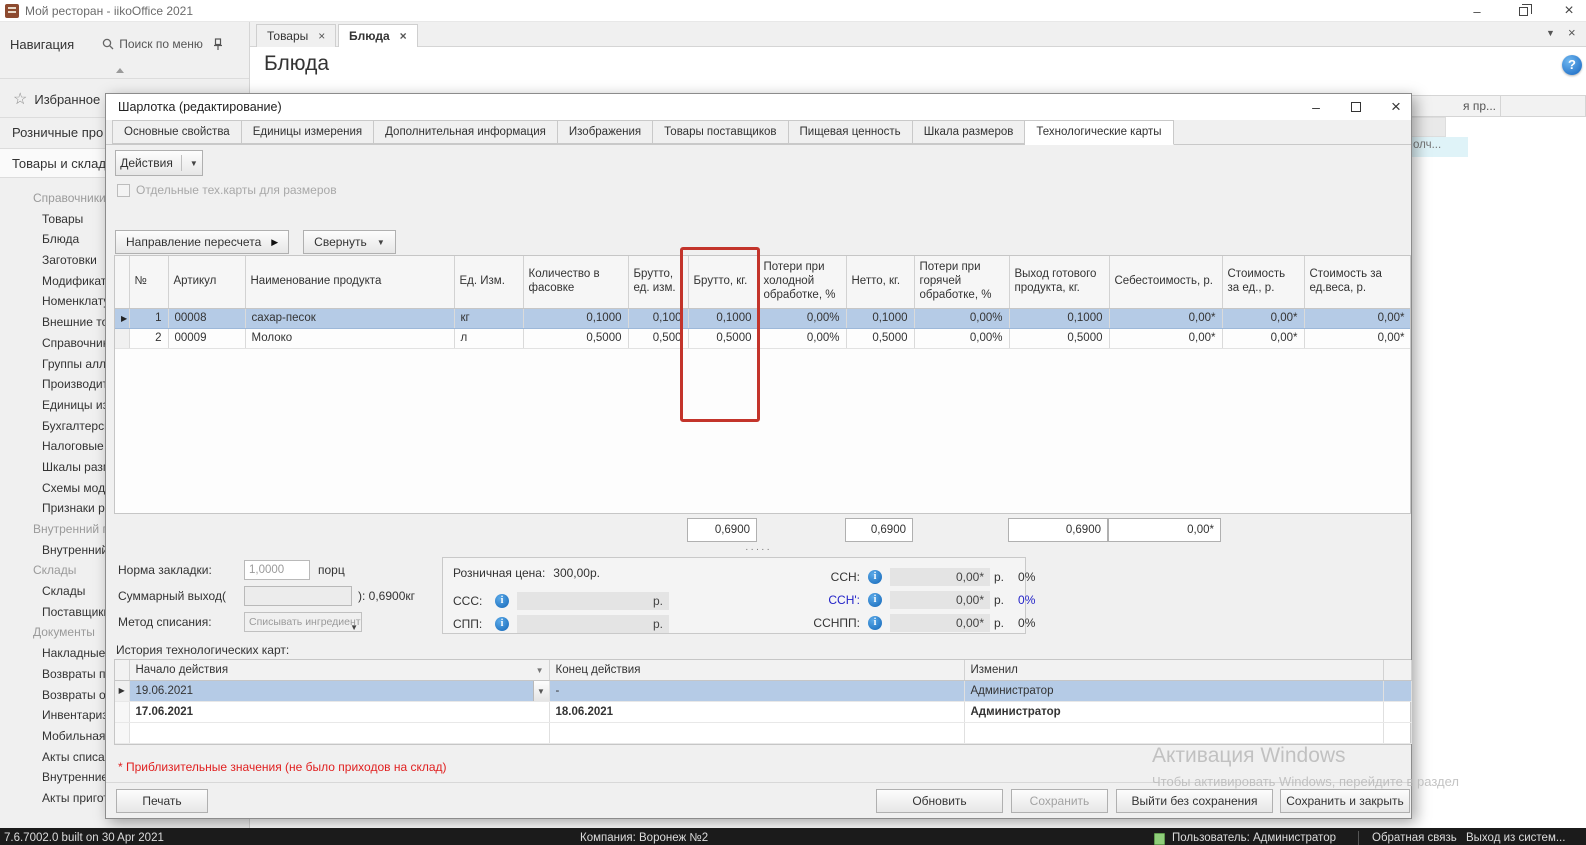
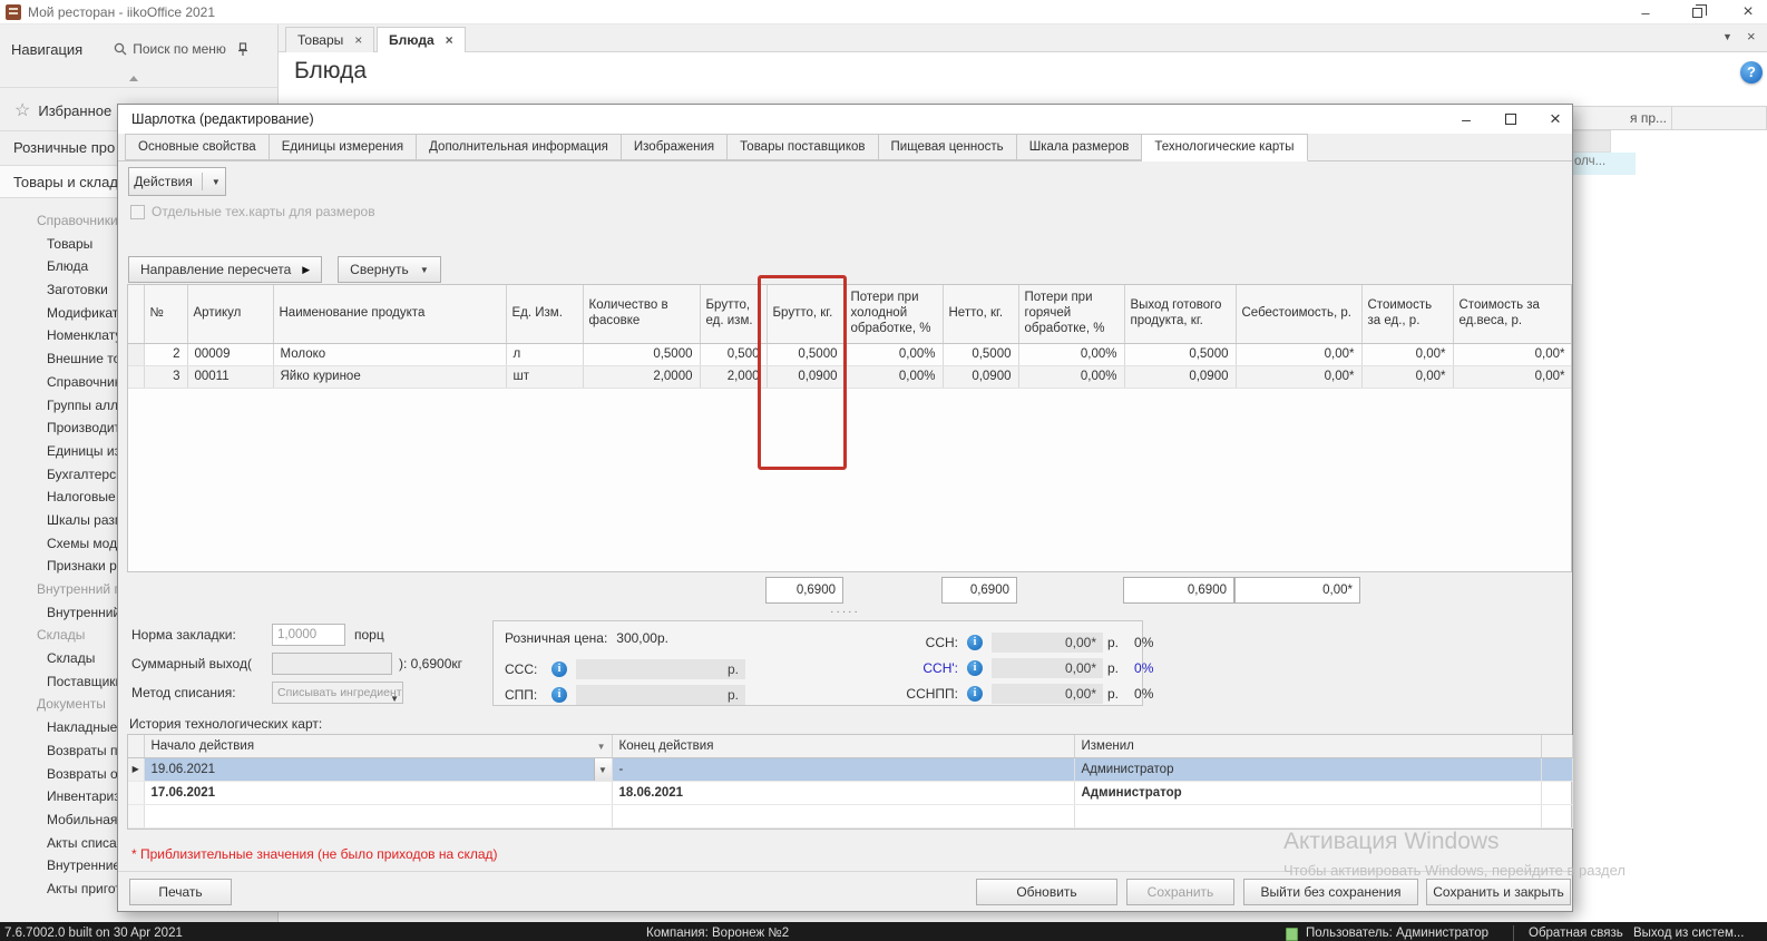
  Мой ресторан - iikoOffice 2021
  –
  ×
  Навигация
  Поиск по меню
  ☆
  Избранное
  Розничные про
  Товары и склад
  Справочники
  Товары
  Блюда
  Заготовки
  Модификат
  Номенклат
  Внешние т
  Справочни
  Группы алл
  Производи
  Единицы и
  Бухгалтерс
  Налоговые
  Шкалы раз
  Схемы мод
  Признаки р
  Внутренний
  Внутренни
  Склады
  Склады
  Поставщик
  Документы
  Накладные
  Возвраты п
  Возвраты о
  Инвентари
  Мобильная
  Акты списа
  Внутренни
  Акты приго
  Товары
  ×
  Блюда
  ×
  ▼
  ×
  Блюда
  ?
  я пр...
  олч...
  Шарлотка (редактирование)
  –
  ×
  Основные свойства Единицы измерения Дополнительная информация Изображения Товары поставщиков Пищевая ценность Шкала размеров Технологические карты
  Действия
  ▼
  Отдельные тех.карты для размеров
  Направление пересчета
  ▶
  Свернуть
  ▼
  	№	Артикул	Наименование продукта	Ед. Изм.	Количество в фасовке	Брутто, ед. изм.	Брутто, кг.	Потери при холодной обработке, %	Нетто, кг.	Потери при горячей обработке, %	Выход готового продукта, кг.	Себестоимость, р.	Стоимость за ед., р.	Стоимость за ед.веса, р.
- ▶	1	00008	сахар-песок	кг	0,1000	0,100	0,1000	0,00%	0,1000	0,00%	0,1000	0,00*	0,00*	0,00*
  	2	00009	Молоко	л	0,5000	0,500	0,5000	0,00%	0,5000	0,00%	0,5000	0,00*	0,00*	0,00*
+ 	3	00011	Яйко куриное	шт	2,0000	2,000	0,0900	0,00%	0,0900	0,00%	0,0900	0,00*	0,00*	0,00*
  0,6900
  0,6900
  0,6900
  0,00*
  ·····
  Норма закладки:
  1,0000
  порц
  Суммарный выход(
  ): 0,6900кг
  Метод списания:
  Списывать ингредиент
  ▼
  Розничная цена:
  300,00р.
  ССС:
  i
  р.
  СПП:
  i
  р.
  ССН:
  i
  0,00*
  р.
  0%
  ССН':
  i
  0,00*
  р.
  0%
  ССНПП:
  i
  0,00*
  р.
  0%
  История технологических карт:
  	Начало действия ▼	Конец действия	Изменил
  ▶	19.06.2021 ▼	-	Администратор
  	17.06.2021	18.06.2021	Администратор
  * Приблизительные значения (не было приходов на склад)
  Печать
  Обновить
  Сохранить
  Выйти без сохранения
  Сохранить и закрыть
  Активация Windows
  Чтобы активировать Windows, перейдите в раздел
  7.6.7002.0 built on 30 Apr 2021
  Компания: Воронеж №2
  Пользователь: Администратор
  Обратная связь
  Выход из систем...
